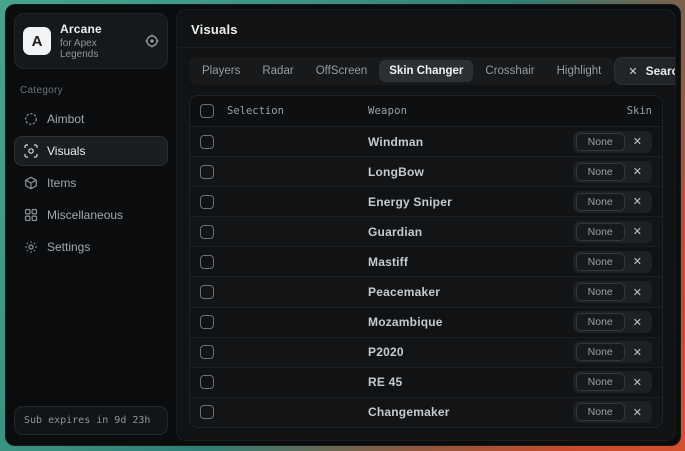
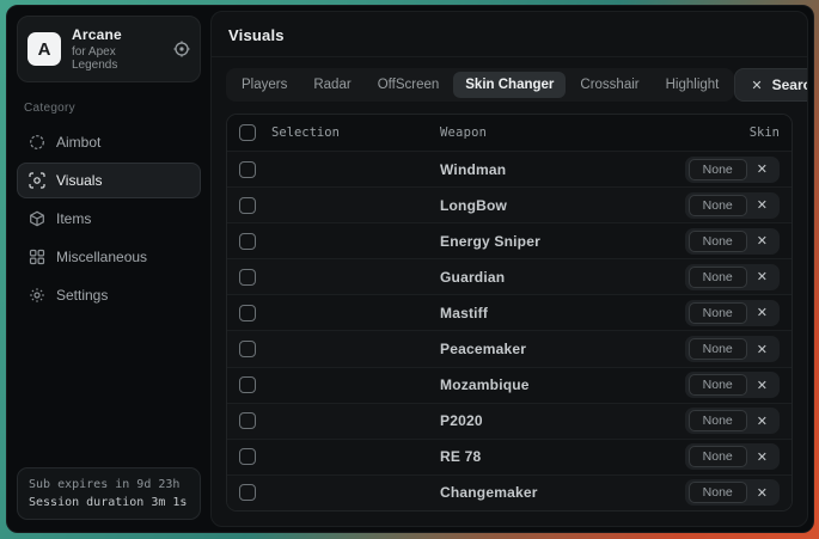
  A
  Arcane
  for Apex Legends
  Category
  Aimbot
  Visuals
  Items
  Miscellaneous
  Settings
  Sub expires in 9d 23h
+ Session duration 3m 1s
  Visuals
  Players
  Radar
  OffScreen
  Skin Changer
  Crosshair
  Highlight
  ✕
  Searc
  Selection
  Weapon
  Skin
  Windman
  None
  ✕
  LongBow
  None
  ✕
  Energy Sniper
  None
  ✕
  Guardian
  None
  ✕
  Mastiff
  None
  ✕
  Peacemaker
  None
  ✕
  Mozambique
  None
  ✕
  P2020
  None
  ✕
- RE 45
+ RE 78
  None
  ✕
  Changemaker
  None
  ✕
